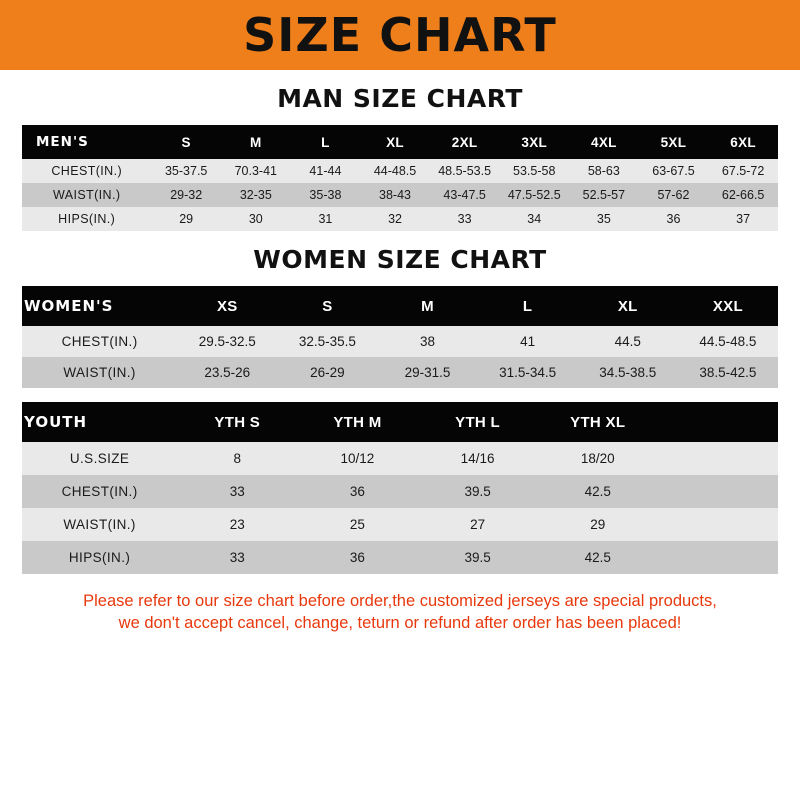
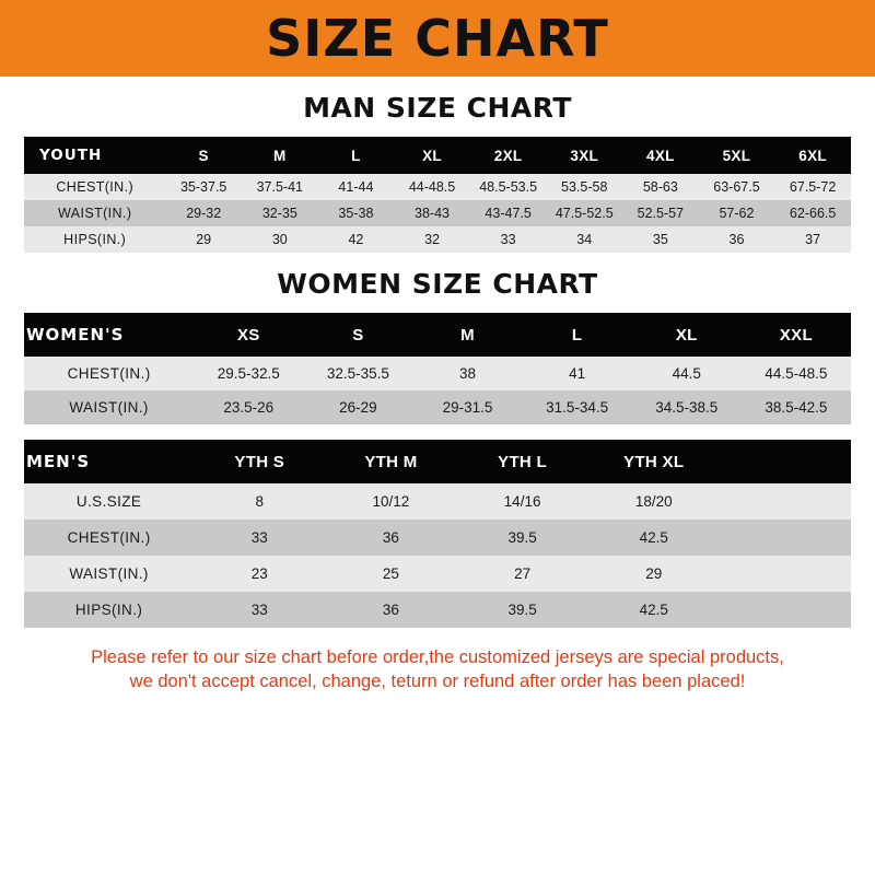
  SIZE CHART
  MAN SIZE CHART
- MEN'S	S	M	L	XL	2XL	3XL	4XL	5XL	6XL
+ YOUTH	S	M	L	XL	2XL	3XL	4XL	5XL	6XL
- CHEST(IN.)	35-37.5	70.3-41	41-44	44-48.5	48.5-53.5	53.5-58	58-63	63-67.5	67.5-72
+ CHEST(IN.)	35-37.5	37.5-41	41-44	44-48.5	48.5-53.5	53.5-58	58-63	63-67.5	67.5-72
  WAIST(IN.)	29-32	32-35	35-38	38-43	43-47.5	47.5-52.5	52.5-57	57-62	62-66.5
- HIPS(IN.)	29	30	31	32	33	34	35	36	37
+ HIPS(IN.)	29	30	42	32	33	34	35	36	37
  WOMEN SIZE CHART
  WOMEN'S	XS	S	M	L	XL	XXL
  CHEST(IN.)	29.5-32.5	32.5-35.5	38	41	44.5	44.5-48.5
  WAIST(IN.)	23.5-26	26-29	29-31.5	31.5-34.5	34.5-38.5	38.5-42.5
- YOUTH	YTH S	YTH M	YTH L	YTH XL
+ MEN'S	YTH S	YTH M	YTH L	YTH XL
  U.S.SIZE	8	10/12	14/16	18/20
  CHEST(IN.)	33	36	39.5	42.5
  WAIST(IN.)	23	25	27	29
  HIPS(IN.)	33	36	39.5	42.5
  Please refer to our size chart before order,the customized jerseys are special products,
  we don't accept cancel, change, teturn or refund after order has been placed!
